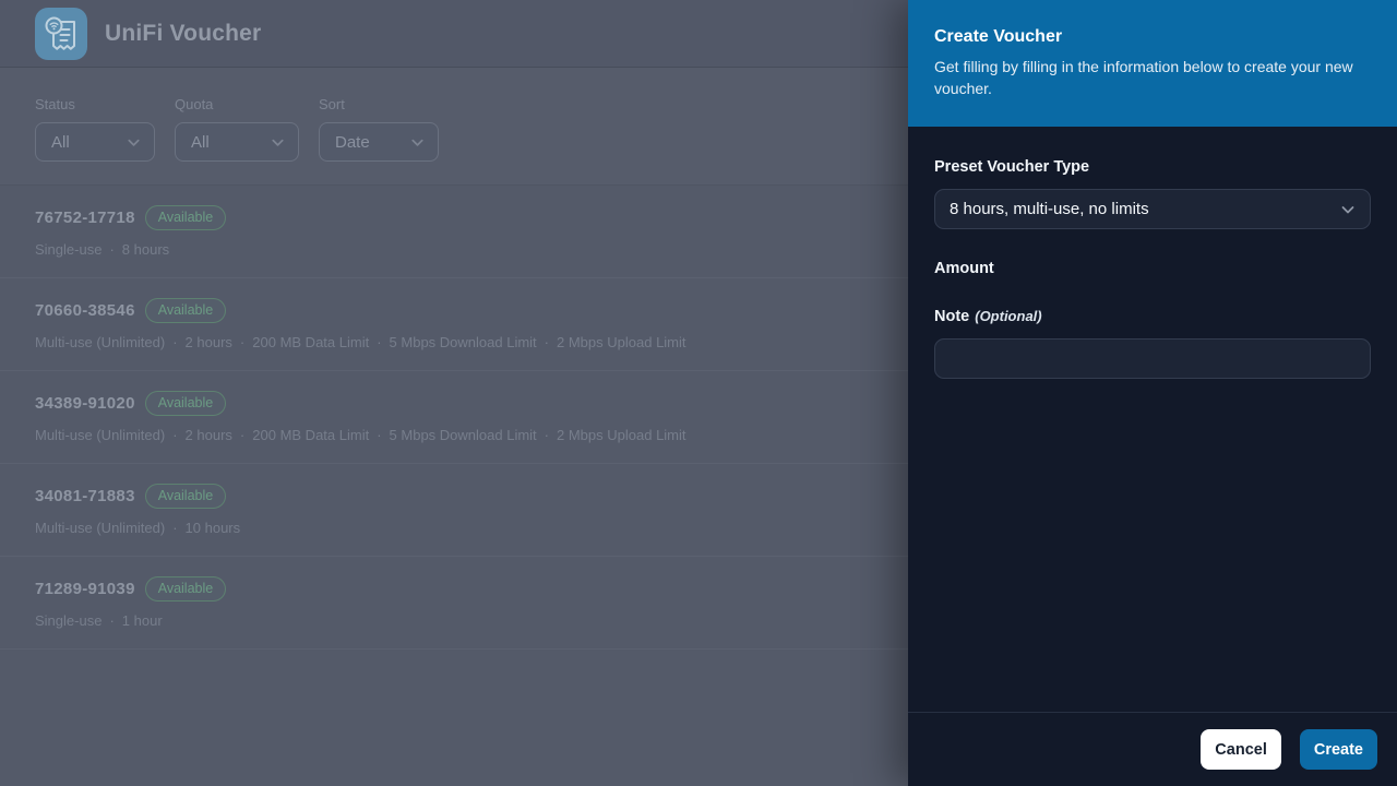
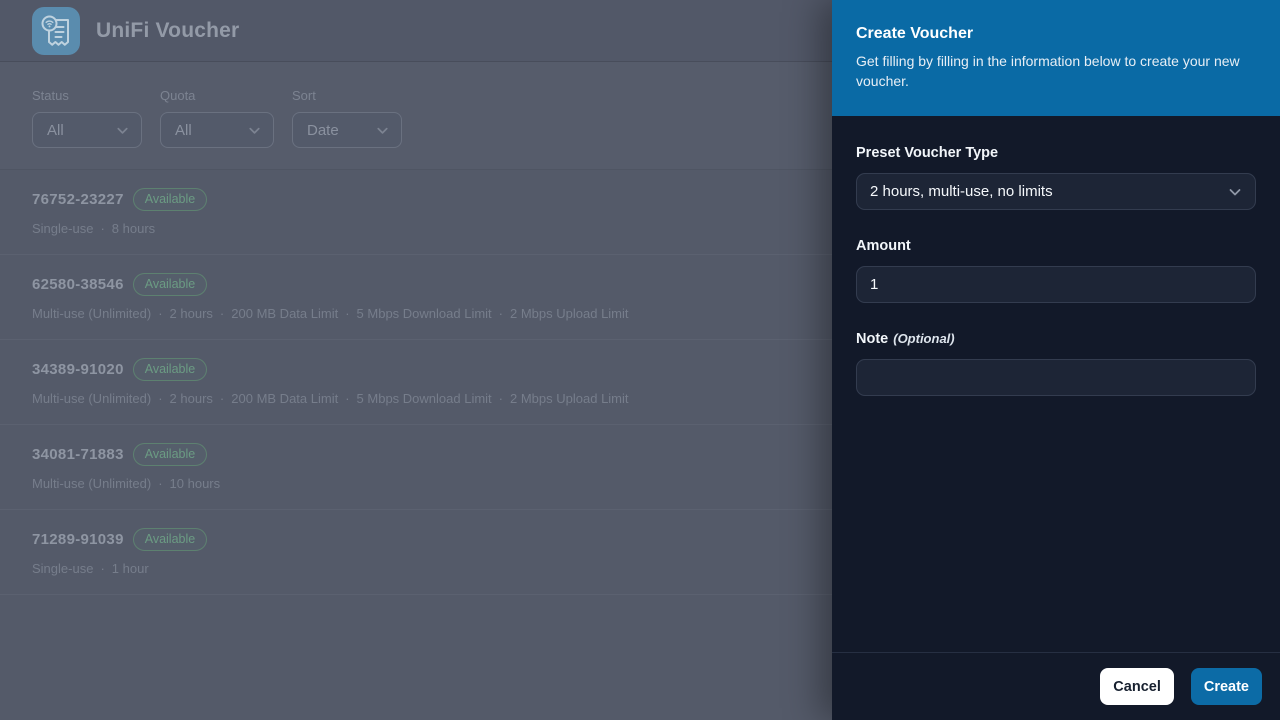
  UniFi Voucher
  Status
  All
  Quota
  All
  Sort
  Date
- 76752-17718
+ 76752-23227
  Available
  Single-use
  ·
  8 hours
- 70660-38546
+ 62580-38546
  Available
  Multi-use (Unlimited)
  ·
  2 hours
  200 MB Data Limit
  ·
  5 Mbps Download Limit
  ·
  2 Mbps Upload Limit
  34389-91020
  Available
  Multi-use (Unlimited)
  ·
  2 hours
  200 MB Data Limit
  ·
  5 Mbps Download Limit
  ·
  2 Mbps Upload Limit
  34081-71883
  Available
  Multi-use (Unlimited)
  ·
  10 hours
  71289-91039
  Available
  Single-use
  ·
  1 hour
  Create Voucher
  Get filling by filling in the information below to create your new voucher.
  Preset Voucher Type
- 8 hours, multi-use, no limits
+ 2 hours, multi-use, no limits
  Amount
+ 1
  Note (Optional)
  Cancel
  Create
